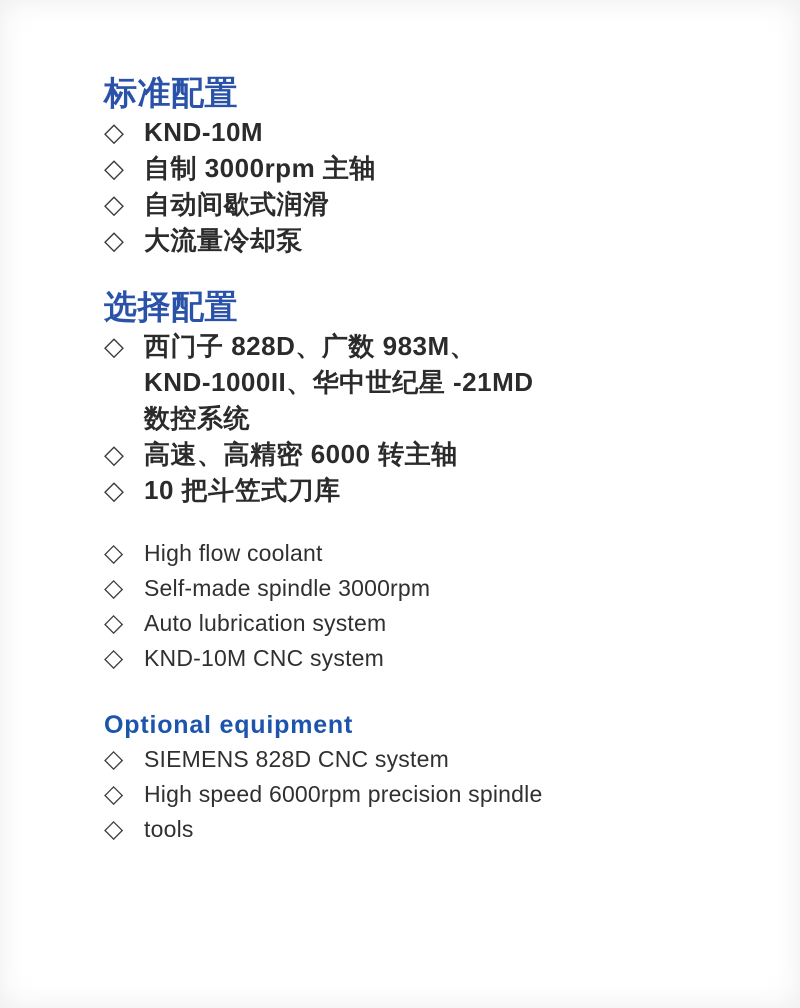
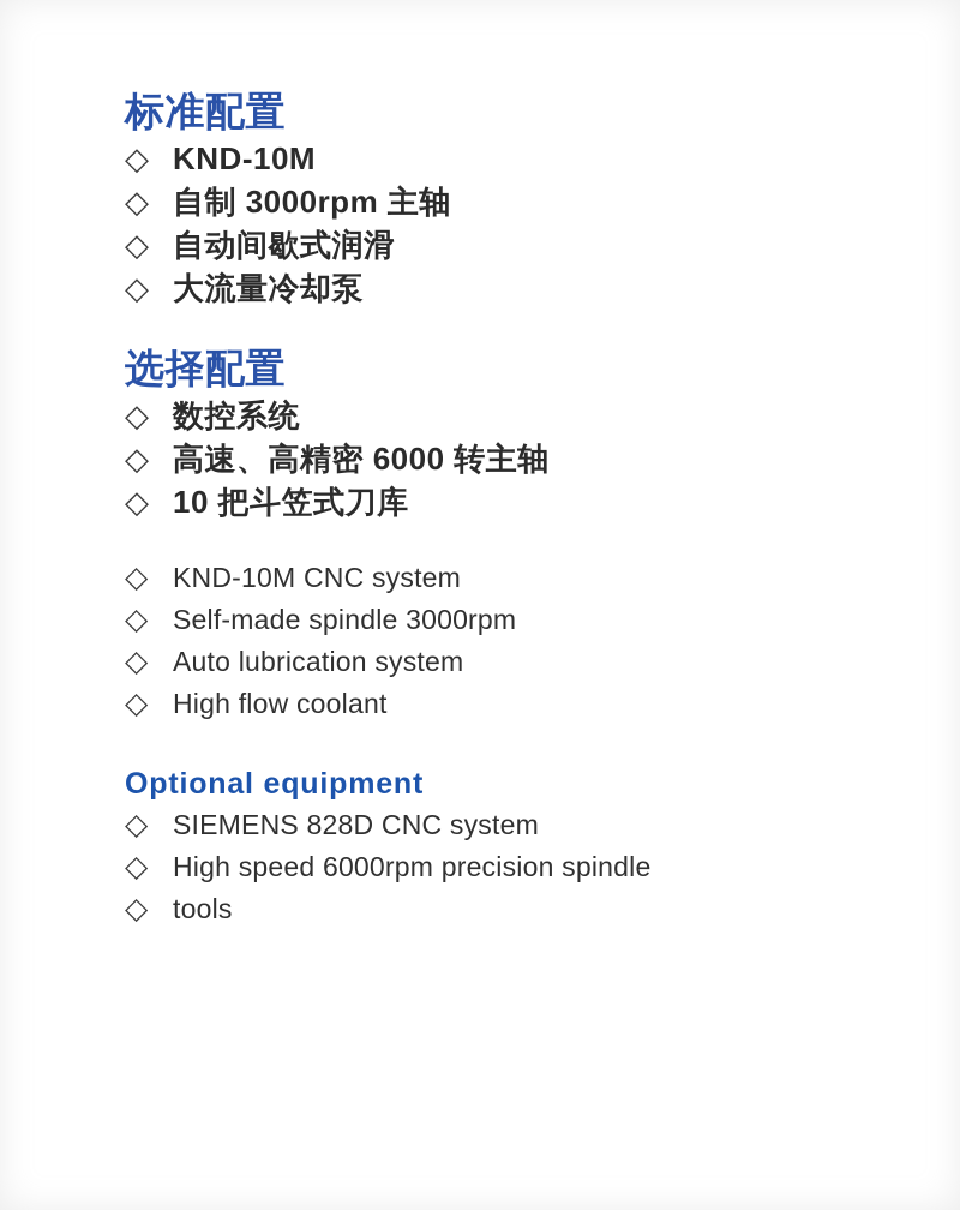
  标准配置
  ◇
  KND-10M
  ◇
  自制 3000rpm 主轴
  ◇
  自动间歇式润滑
  ◇
  大流量冷却泵
  选择配置
  ◇
- 西门子 828D、广数 983M、
- KND-1000II、华中世纪星 -21MD
  数控系统
  ◇
  高速、高精密 6000 转主轴
  ◇
  10 把斗笠式刀库
  ◇
- High flow coolant
+ KND-10M CNC system
  ◇
  Self-made spindle 3000rpm
  ◇
  Auto lubrication system
  ◇
- KND-10M CNC system
+ High flow coolant
  Optional equipment
  ◇
  SIEMENS 828D CNC system
  ◇
  High speed 6000rpm precision spindle
  ◇
  tools
